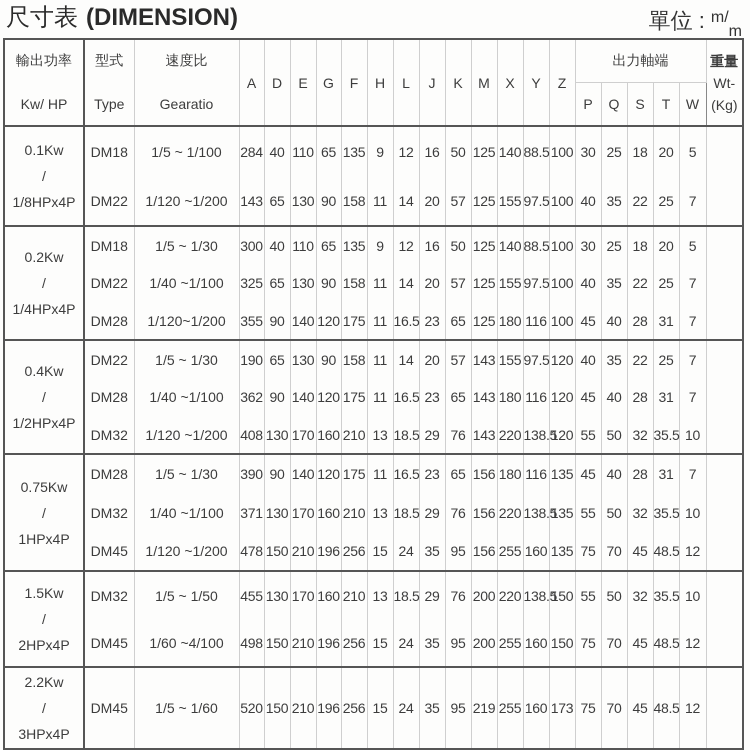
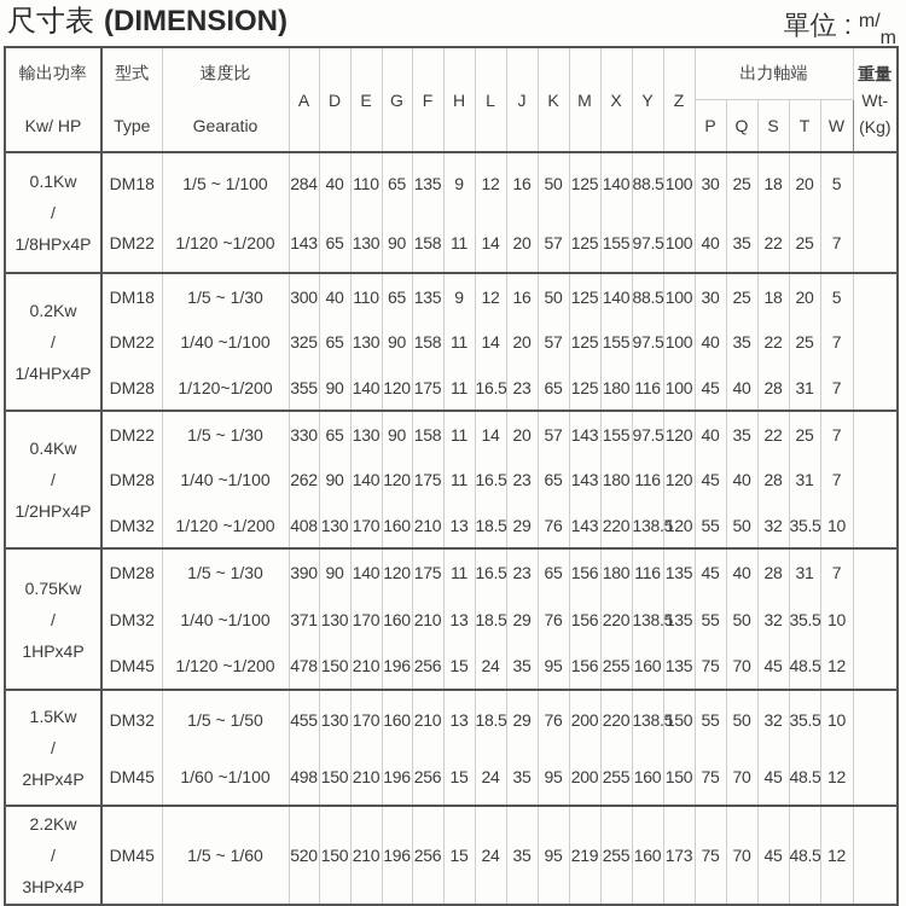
  尺寸表 (DIMENSION)
  單位 : m/m
  輸出功率	型式	速度比	A	D	E	G	F	H	L	J	K	M	X	Y	Z	出力軸端	重量Wt-(Kg)
  Kw/ HP	Type	Gearatio	P	Q	S	T	W
  0.1Kw/1/8HPx4P	DM18	1/5 ~ 1/100	284	40	110	65	135	9	12	16	50	125	140	88.5	100	30	25	18	20	5
  DM22	1/120 ~1/200	143	65	130	90	158	11	14	20	57	125	155	97.5	100	40	35	22	25	7
  0.2Kw/1/4HPx4P	DM18	1/5 ~ 1/30	300	40	110	65	135	9	12	16	50	125	140	88.5	100	30	25	18	20	5
  DM22	1/40 ~1/100	325	65	130	90	158	11	14	20	57	125	155	97.5	100	40	35	22	25	7
  DM28	1/120~1/200	355	90	140	120	175	11	16.5	23	65	125	180	116	100	45	40	28	31	7
- 0.4Kw/1/2HPx4P	DM22	1/5 ~ 1/30	190	65	130	90	158	11	14	20	57	143	155	97.5	120	40	35	22	25	7
+ 0.4Kw/1/2HPx4P	DM22	1/5 ~ 1/30	330	65	130	90	158	11	14	20	57	143	155	97.5	120	40	35	22	25	7
- DM28	1/40 ~1/100	362	90	140	120	175	11	16.5	23	65	143	180	116	120	45	40	28	31	7
+ DM28	1/40 ~1/100	262	90	140	120	175	11	16.5	23	65	143	180	116	120	45	40	28	31	7
  DM32	1/120 ~1/200	408	130	170	160	210	13	18.5	29	76	143	220	138.	120	55	50	32	35.5	10
  0.75Kw/1HPx4P	DM28	1/5 ~ 1/30	390	90	140	120	175	11	16.5	23	65	156	180	116	135	45	40	28	31	7
  DM32	1/40 ~1/100	371	130	170	160	210	13	18.5	29	76	156	220	138.	135	55	50	32	35.5	10
  DM45	1/120 ~1/200	478	150	210	196	256	15	24	35	95	156	255	160	135	75	70	45	48.5	12
  1.5Kw/2HPx4P	DM32	1/5 ~ 1/50	455	130	170	160	210	13	18.5	29	76	200	220	138.	150	55	50	32	35.5	10
- DM45	1/60 ~4/100	498	150	210	196	256	15	24	35	95	200	255	160	150	75	70	45	48.5	12
+ DM45	1/60 ~1/100	498	150	210	196	256	15	24	35	95	200	255	160	150	75	70	45	48.5	12
  2.2Kw/3HPx4P	DM45	1/5 ~ 1/60	520	150	210	196	256	15	24	35	95	219	255	160	173	75	70	45	48.5	12
